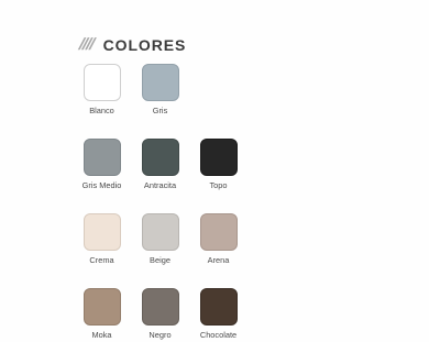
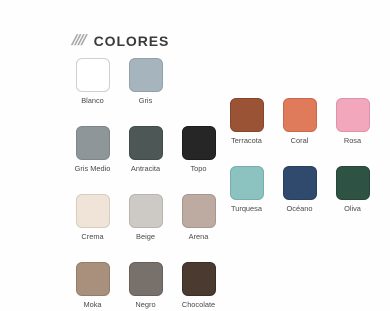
  COLORES
  Blanco
  Gris
  Gris Medio
  Antracita
  Topo
  Crema
  Beige
  Arena
  Moka
  Negro
  Chocolate
+ Terracota
+ Coral
+ Rosa
+ Turquesa
+ Océano
+ Oliva
